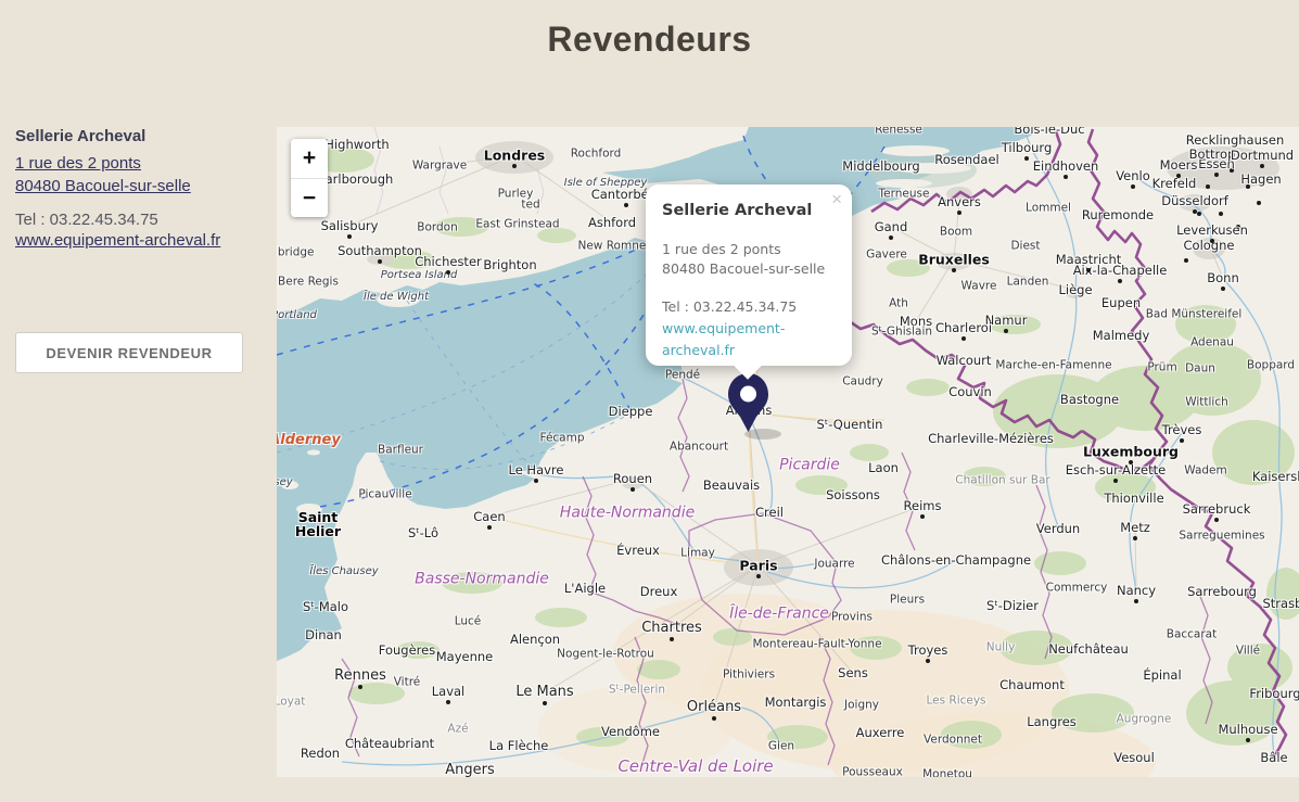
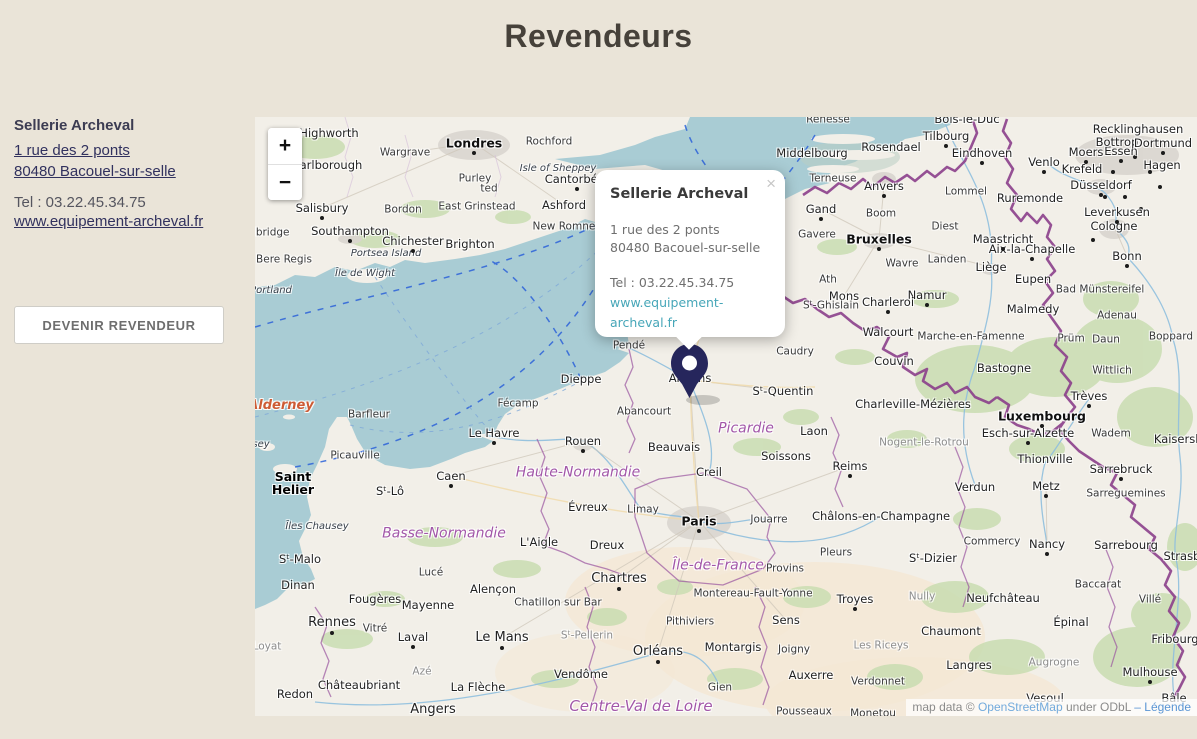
  Revendeurs
  Sellerie Archeval
  1 rue des 2 ponts
  80480 Bacouel-sur-selle
  Tel : 03.22.45.34.75
  www.equipement-archeval.fr
  DEVENIR REVENDEUR
  Highworth
  Londres
  Rochford
  Wargrave
  arlborough
  Isle of Sheppey
  Cantorb
  Purley
  ted
  Salisbury
  Bordon
  East Grinstead
  Ashford
  New Romne
  lbridge
  Southampton
  Chichester
  Brighton
  Portsea Island
  Bere Regis
  Île de Wight
  ortland
  lderney
  Saint
  Helier
  Îles Chausey
  sey
  Barfleur
  Picauville
  Caen
  Le Havre
  Sᵗ-Lô
  Dieppe
  Fécamp
  Pendé
  Abancourt
  Rouen
  Beauvais
  Creil
  Soissons
  Laon
  Sᵗ-Quentin
  Caudry
  Picardie
  Haute-Normandie
  Basse-Normandie
  Île-de-France
  Centre-Val de Loire
  Évreux
  Limay
  Paris
  Jouarre
  Dreux
  L'Aigle
  Reims
  Châlons-en-Champagne
  Pleurs
  Sᵗ-Dizier
- Chatillon sur Bar
+ Nogent-le-Rotrou
  Charleville-Mézières
  Couvin
  Walcourt
  Provins
  Montereau-Fault-Yonne
  Sens
  Troyes
  Nully
  Montargis
  Joigny
  Les Riceys
  Auxerre
  Pousseaux
  Gien
  Verdonnet
  Chaumont
  Langres
  Augrogne
  Neufchâteau
  Baccarat
  Épinal
  Vesoul
  Monetou
  Villé
  Mulhouse
  Bâle
  Fribourg
  Sarrebourg
  Nancy
  Commercy
  Verdun
  Metz
  Sarreguemines
  Sarrebruck
  Thionville
  Esch-sur-Alzette
  Luxembourg
  Wadem
  Trèves
  Wittlich
  Bastogne
  Prüm
  Daun
  Boppard
  Marche-en-Famenne
  Malmedy
  Adenau
  Bad Münstereifel
  Eupen
  Liège
  Wavre
  Landen
  Namur
  Charleroi
  Mons
  Sᵗ-Ghislain
  Ath
  Gavere
  Gand
  Boom
  Anvers
  Bruxelles
  Diest
  Lommel
  Terneuse
  Middelbourg
  Renesse
  Rosendael
  Tilbourg
  Bois-le-Duc
  Eindhoven
  Venlo
  Ruremonde
  Maastricht
  Ai-la-Chapelle
  Krefeld
  Moers
  Essen
  Bottrop
  Recklinghausen
  Dortmund
  Hagen
  Düsseldorf
  Leverkusen
  Cologne
  Bonn
  Dinan
  Sᵗ-Malo
  Redon
  Loyat
  Rennes
  Vitré
  Fougères
  Châteaubriant
  Mayenne
  Laval
  Azé
  Angers
  La Flèche
  Le Mans
  Alençon
  Lucé
- Nogent-le-Rotrou
+ Chatillon sur Bar
  Sᵗ-Pellerin
  Chartres
  Pithiviers
  Orléans
  Vendôme
  ×
  Sellerie Archeval
  1 rue des 2 ponts
  80480 Bacouel-sur-selle
  Tel : 03.22.45.34.75
  www.equipement-archeval.fr
  +
  −
+ map data © OpenStreetMap under ODbL – Légende
